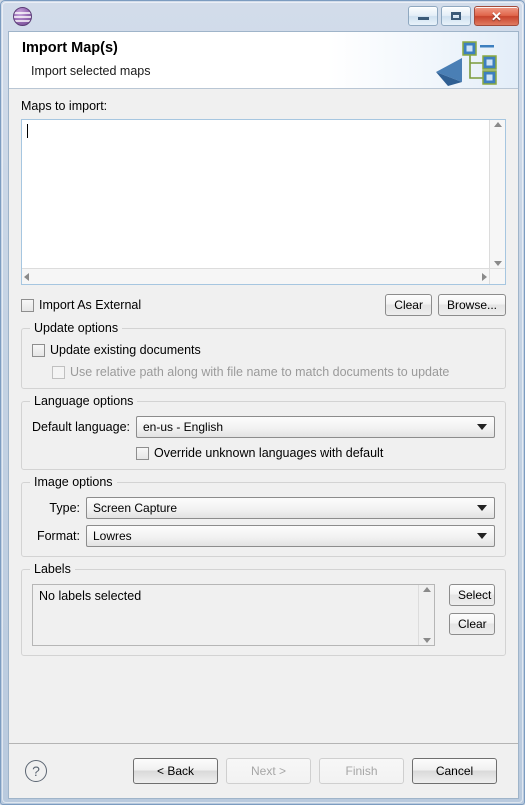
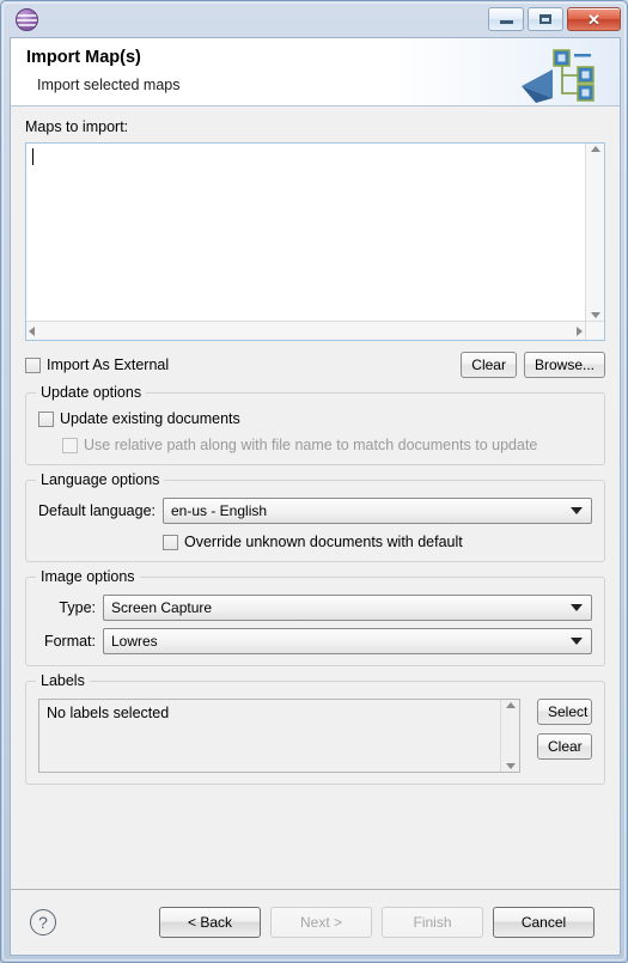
  ✕
  Import Map(s)
  Import selected maps
  Maps to import:
  Import As External
  Clear
  Browse...
  Update options
  Update existing documents
  Use relative path along with file name to match documents to update
  Language options
  Default language:
  en-us - English
- Override unknown languages with default
+ Override unknown documents with default
  Image options
  Type:
  Screen Capture
  Format:
  Lowres
  Labels
  No labels selected
  Select
  Clear
  ?
  < Back
  Next >
  Finish
  Cancel
